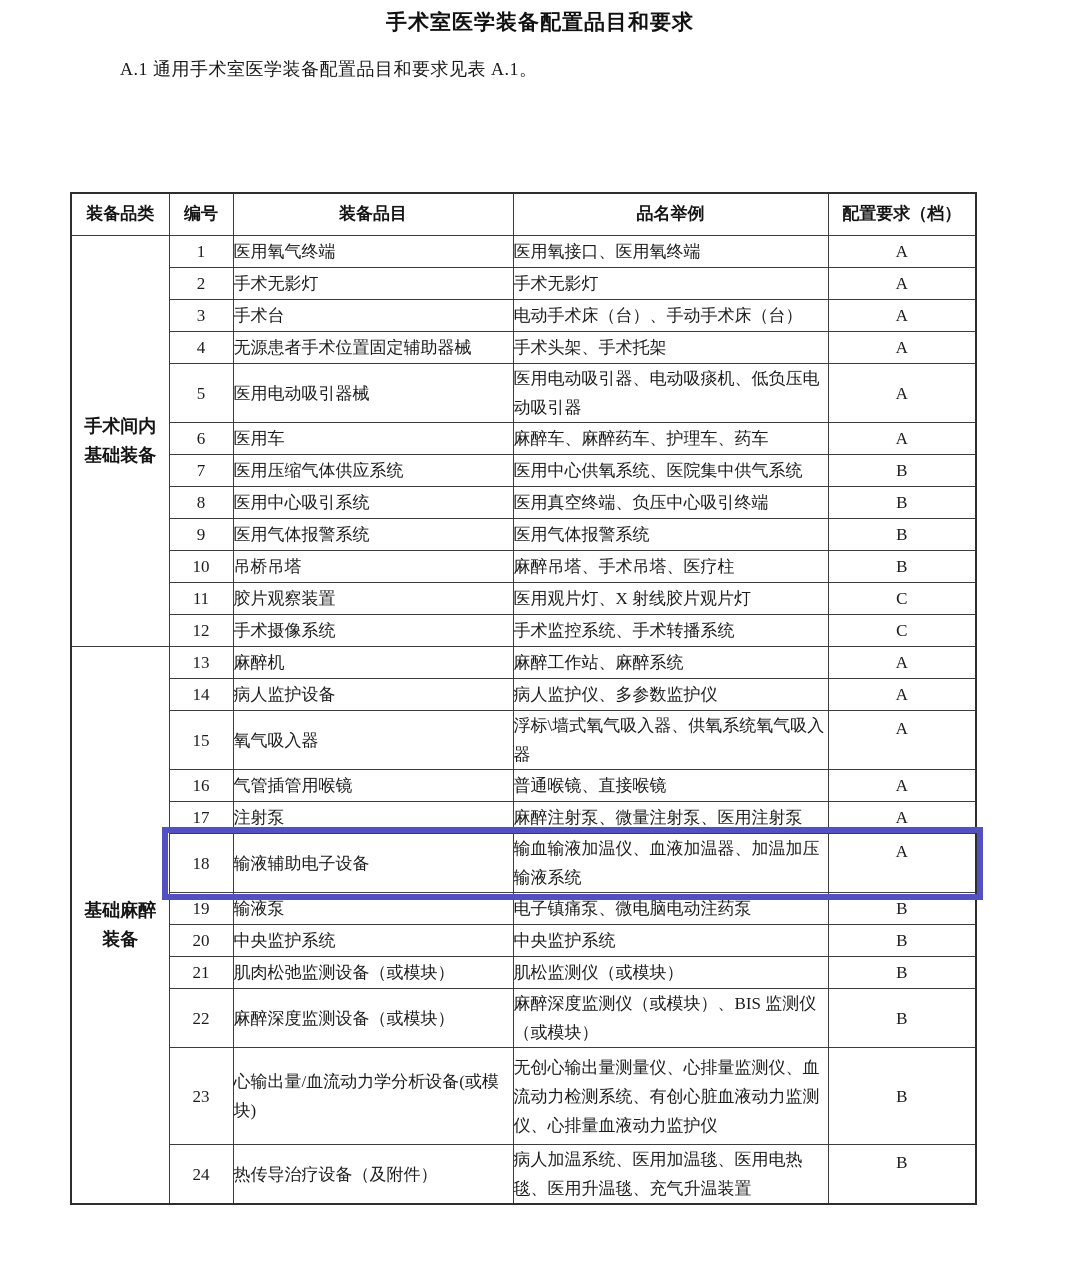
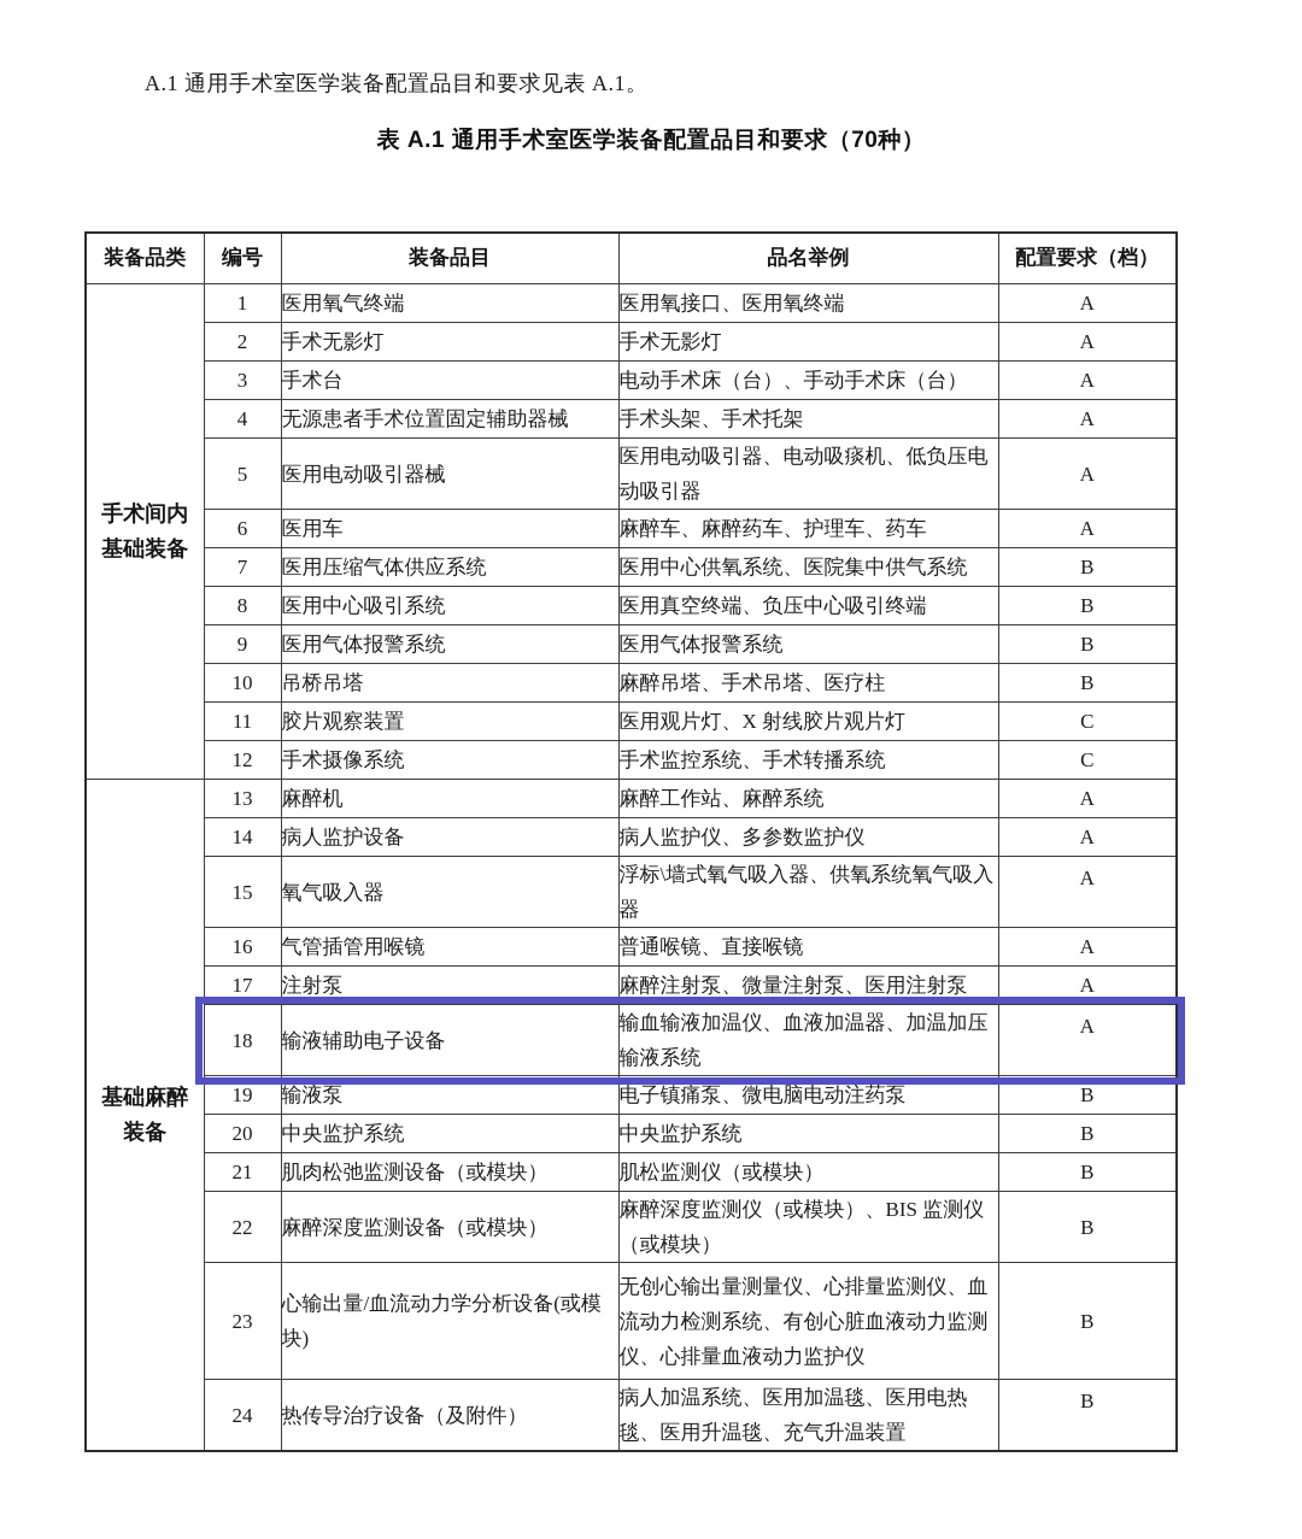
- 手术室医学装备配置品目和要求
  A.1 通用手术室医学装备配置品目和要求见表 A.1。
+ 表 A.1 通用手术室医学装备配置品目和要求（70种）
  装备品类	编号	装备品目	品名举例	配置要求（档）
  手术间内基础装备	1	医用氧气终端	医用氧接口、医用氧终端	A
  2	手术无影灯	手术无影灯	A
  3	手术台	电动手术床（台）、手动手术床（台）	A
  4	无源患者手术位置固定辅助器械	手术头架、手术托架	A
  5	医用电动吸引器械	医用电动吸引器、电动吸痰机、低负压电动吸引器	A
  6	医用车	麻醉车、麻醉药车、护理车、药车	A
  7	医用压缩气体供应系统	医用中心供氧系统、医院集中供气系统	B
  8	医用中心吸引系统	医用真空终端、负压中心吸引终端	B
  9	医用气体报警系统	医用气体报警系统	B
  10	吊桥吊塔	麻醉吊塔、手术吊塔、医疗柱	B
  11	胶片观察装置	医用观片灯、X 射线胶片观片灯	C
  12	手术摄像系统	手术监控系统、手术转播系统	C
  基础麻醉装备	13	麻醉机	麻醉工作站、麻醉系统	A
  14	病人监护设备	病人监护仪、多参数监护仪	A
  15	氧气吸入器	浮标\墙式氧气吸入器、供氧系统氧气吸入器	A
  16	气管插管用喉镜	普通喉镜、直接喉镜	A
  17	注射泵	麻醉注射泵、微量注射泵、医用注射泵	A
  18	输液辅助电子设备	输血输液加温仪、血液加温器、加温加压输液系统	A
  19	输液泵	电子镇痛泵、微电脑电动注药泵	B
  20	中央监护系统	中央监护系统	B
  21	肌肉松弛监测设备（或模块）	肌松监测仪（或模块）	B
  22	麻醉深度监测设备（或模块）	麻醉深度监测仪（或模块）、BIS 监测仪（或模块）	B
  23	心输出量/血流动力学分析设备(或模块)	无创心输出量测量仪、心排量监测仪、血流动力检测系统、有创心脏血液动力监测仪、心排量血液动力监护仪	B
  24	热传导治疗设备（及附件）	病人加温系统、医用加温毯、医用电热毯、医用升温毯、充气升温装置	B
